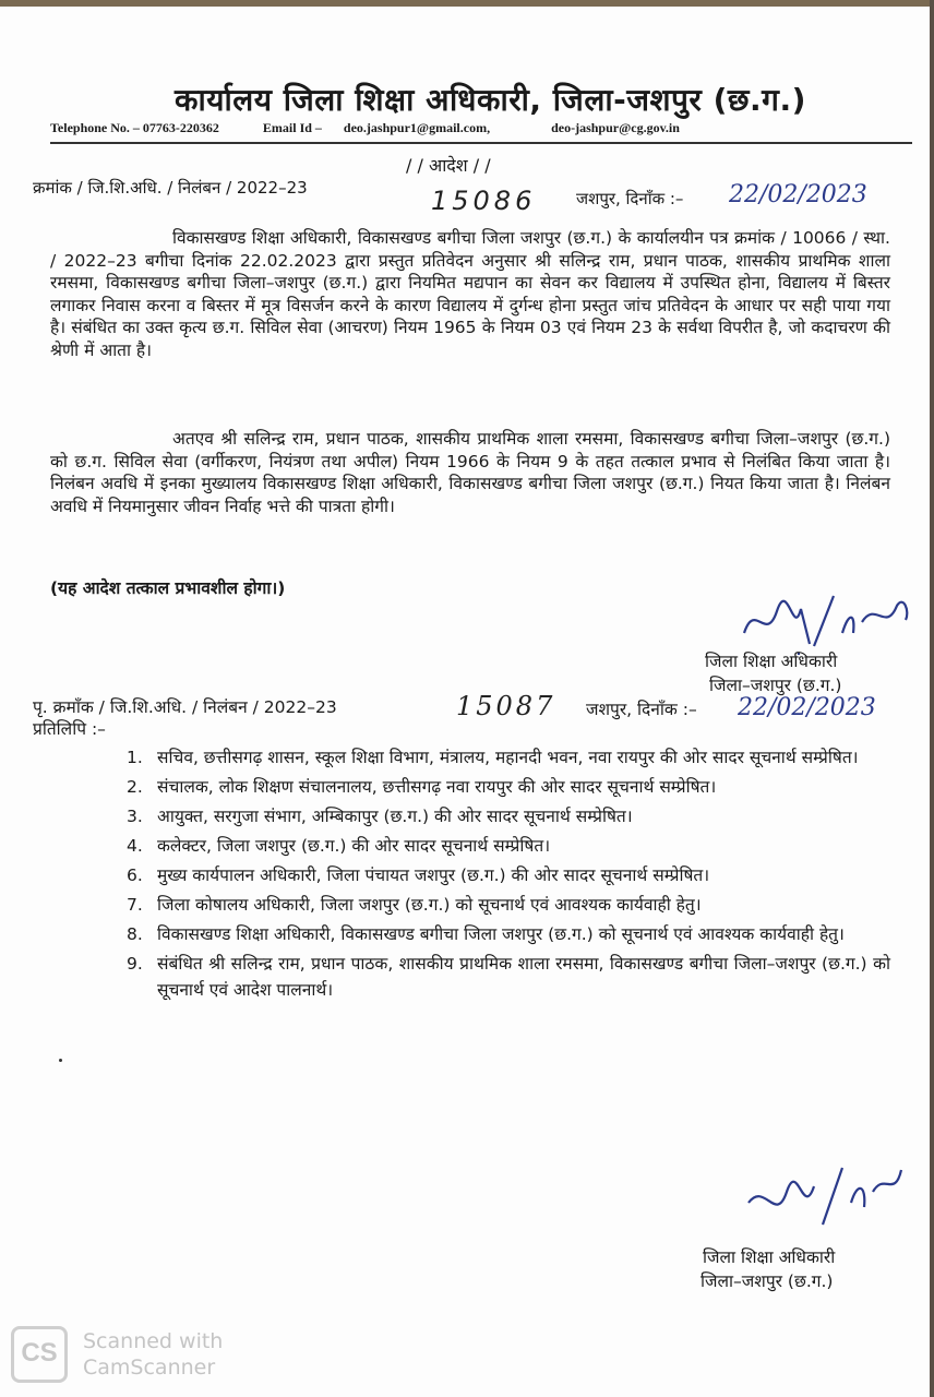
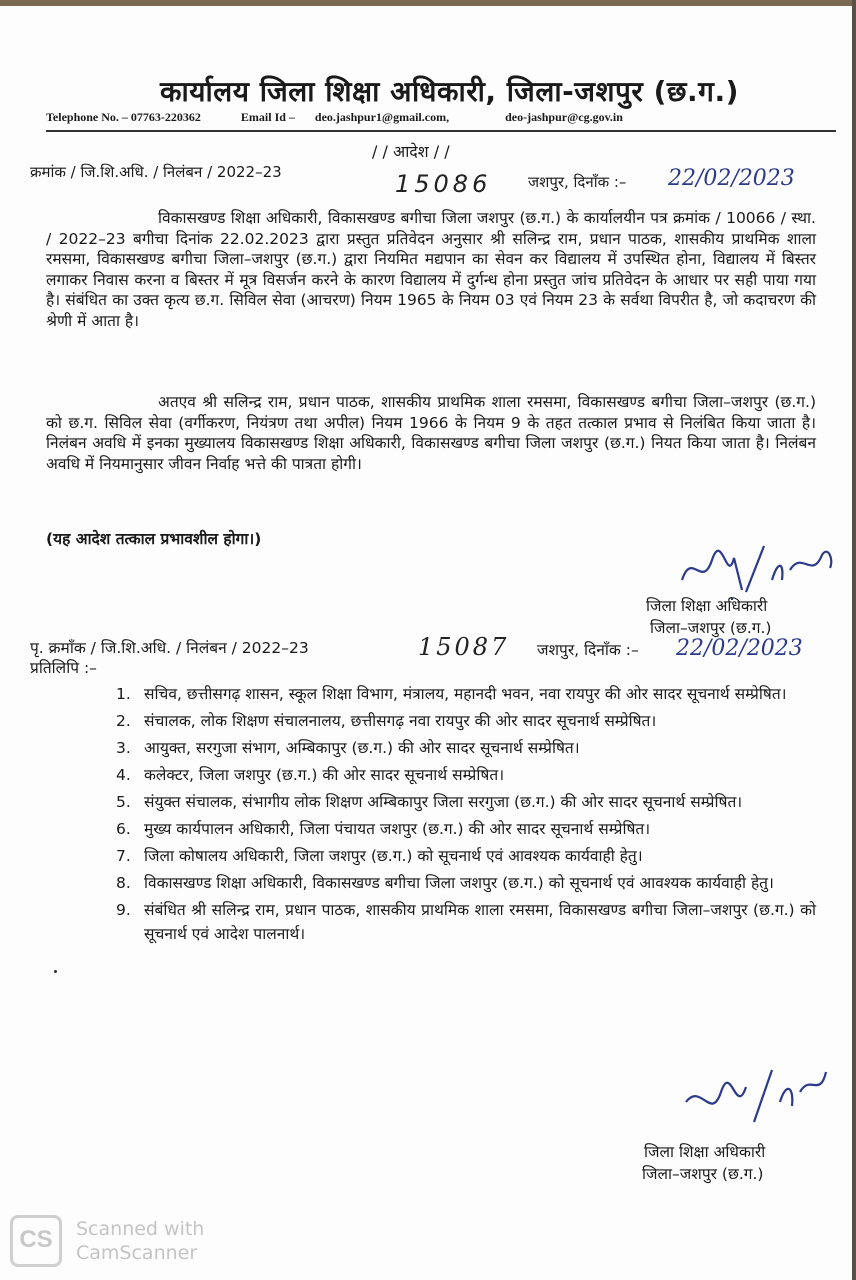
  कार्यालय जिला शिक्षा अधिकारी, जिला-जशपुर (छ.ग.)
  Telephone No. – 07763-220362 Email Id – deo.jashpur1@gmail.com, deo-jashpur@cg.gov.in
  / / आदेश / /
  क्रमांक / जि.शि.अधि. / निलंबन / 2022–23
  15086
  जशपुर, दिनाँक :–
  22/02/2023
  विकासखण्ड शिक्षा अधिकारी, विकासखण्ड बगीचा जिला जशपुर (छ.ग.) के कार्यालयीन पत्र क्रमांक / 10066 / स्था. / 2022–23 बगीचा दिनांक 22.02.2023 द्वारा प्रस्तुत प्रतिवेदन अनुसार श्री सलिन्द्र राम, प्रधान पाठक, शासकीय प्राथमिक शाला रमसमा, विकासखण्ड बगीचा जिला–जशपुर (छ.ग.) द्वारा नियमित मद्यपान का सेवन कर विद्यालय में उपस्थित होना, विद्यालय में बिस्तर लगाकर निवास करना व बिस्तर में मूत्र विसर्जन करने के कारण विद्यालय में दुर्गन्ध होना प्रस्तुत जांच प्रतिवेदन के आधार पर सही पाया गया है। संबंधित का उक्त कृत्य छ.ग. सिविल सेवा (आचरण) नियम 1965 के नियम 03 एवं नियम 23 के सर्वथा विपरीत है, जो कदाचरण की श्रेणी में आता है।
  अतएव श्री सलिन्द्र राम, प्रधान पाठक, शासकीय प्राथमिक शाला रमसमा, विकासखण्ड बगीचा जिला–जशपुर (छ.ग.) को छ.ग. सिविल सेवा (वर्गीकरण, नियंत्रण तथा अपील) नियम 1966 के नियम 9 के तहत तत्काल प्रभाव से निलंबित किया जाता है। निलंबन अवधि में इनका मुख्यालय विकासखण्ड शिक्षा अधिकारी, विकासखण्ड बगीचा जिला जशपुर (छ.ग.) नियत किया जाता है। निलंबन अवधि में नियमानुसार जीवन निर्वाह भत्ते की पात्रता होगी।
  (यह आदेश तत्काल प्रभावशील होगा।)
  जिला शिक्षा अधिकारी
  जिला–जशपुर (छ.ग.)
  पृ. क्रमाँक / जि.शि.अधि. / निलंबन / 2022–23
  15087
  जशपुर, दिनाँक :–
  22/02/2023
  प्रतिलिपि :–
  1.
  सचिव, छत्तीसगढ़ शासन, स्कूल शिक्षा विभाग, मंत्रालय, महानदी भवन, नवा रायपुर की ओर सादर सूचनार्थ सम्प्रेषित।
  2.
  संचालक, लोक शिक्षण संचालनालय, छत्तीसगढ़ नवा रायपुर की ओर सादर सूचनार्थ सम्प्रेषित।
  3.
  आयुक्त, सरगुजा संभाग, अम्बिकापुर (छ.ग.) की ओर सादर सूचनार्थ सम्प्रेषित।
  4.
  कलेक्टर, जिला जशपुर (छ.ग.) की ओर सादर सूचनार्थ सम्प्रेषित।
+ 5.
+ संयुक्त संचालक, संभागीय लोक शिक्षण अम्बिकापुर जिला सरगुजा (छ.ग.) की ओर सादर सूचनार्थ सम्प्रेषित।
  6.
  मुख्य कार्यपालन अधिकारी, जिला पंचायत जशपुर (छ.ग.) की ओर सादर सूचनार्थ सम्प्रेषित।
  7.
  जिला कोषालय अधिकारी, जिला जशपुर (छ.ग.) को सूचनार्थ एवं आवश्यक कार्यवाही हेतु।
  8.
  विकासखण्ड शिक्षा अधिकारी, विकासखण्ड बगीचा जिला जशपुर (छ.ग.) को सूचनार्थ एवं आवश्यक कार्यवाही हेतु।
  9.
  संबंधित श्री सलिन्द्र राम, प्रधान पाठक, शासकीय प्राथमिक शाला रमसमा, विकासखण्ड बगीचा जिला–जशपुर (छ.ग.) को सूचनार्थ एवं आदेश पालनार्थ।
  जिला शिक्षा अधिकारी
  जिला–जशपुर (छ.ग.)
  CS
  Scanned with
  CamScanner
